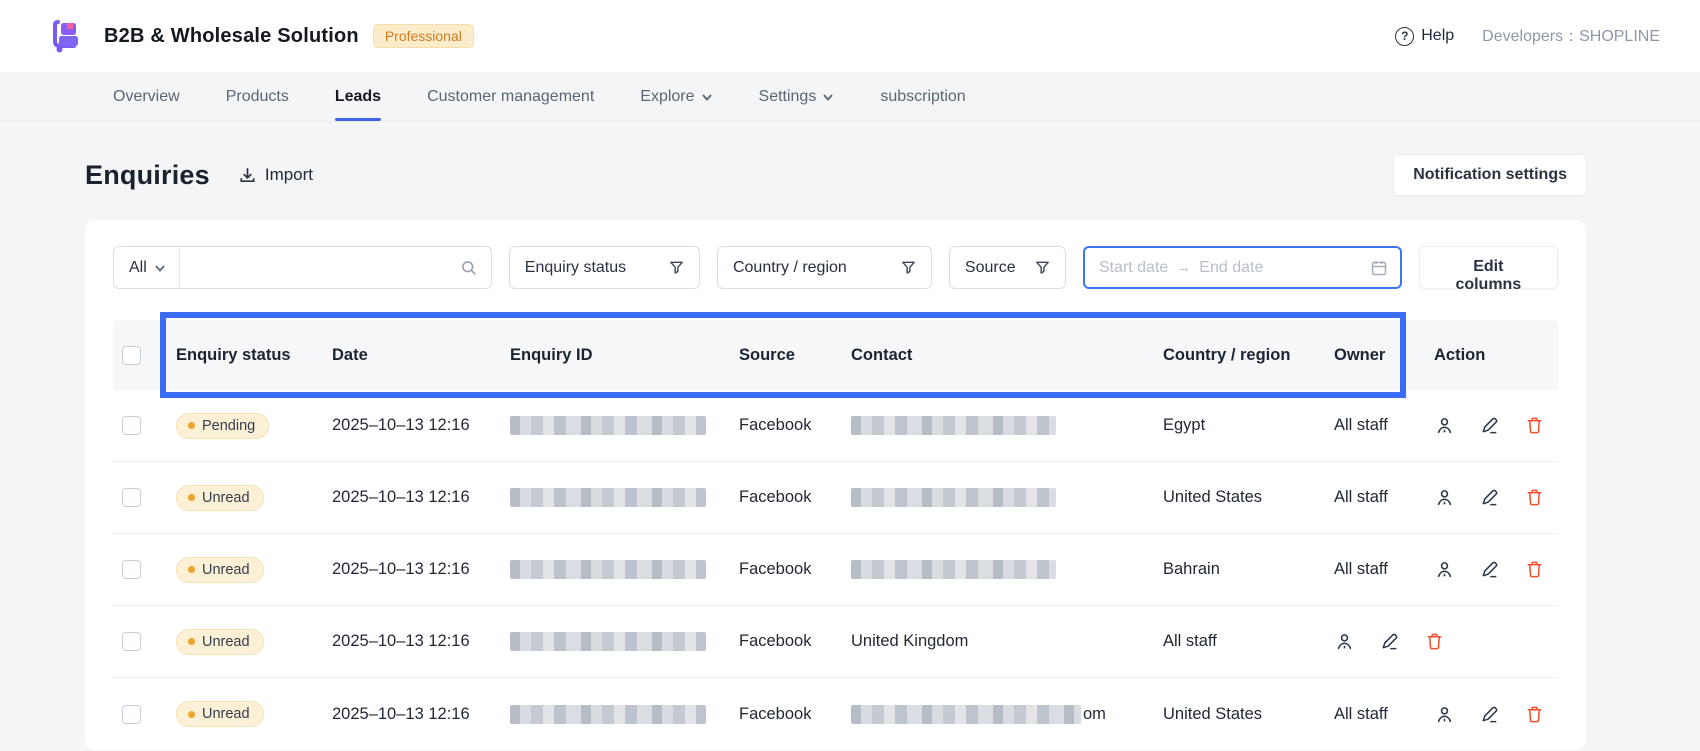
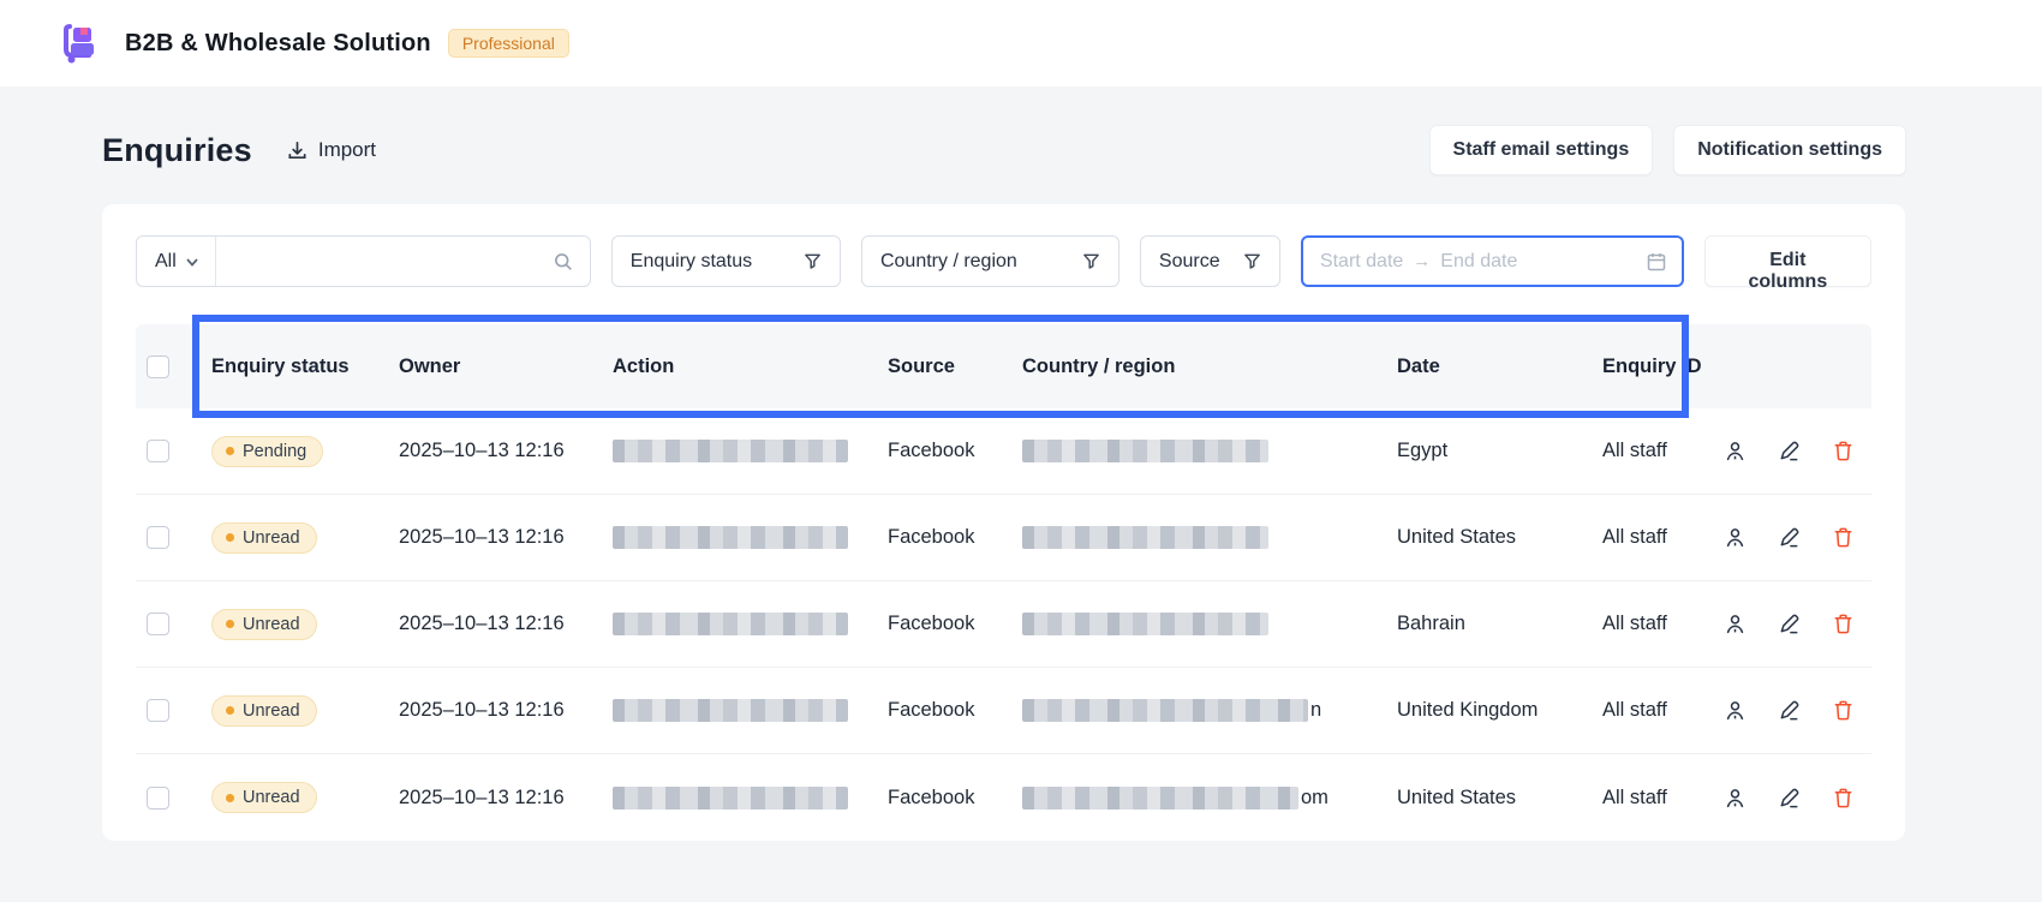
  B2B & Wholesale Solution
  Professional
- ?
- Help
- Developers：SHOPLINE
- Overview
- Products
- Leads
- Customer management
- Explore
- Settings
- subscription
  Enquiries
  Import
+ Staff email settings
  Notification settings
  All
  Enquiry status
  Country / region
  Source
  Start date
  →
  End date
  Edit columns
  Enquiry status
- Date
+ Owner
- Enquiry ID
+ Action
  Source
- Contact
  Country / region
- Owner
+ Date
- Action
+ Enquiry ID
  Pending
  2025–10–13 12:16
  Facebook
  Egypt
  All staff
  Unread
  2025–10–13 12:16
  Facebook
  United States
  All staff
  Unread
  2025–10–13 12:16
  Facebook
  Bahrain
  All staff
  Unread
  2025–10–13 12:16
  Facebook
+ n
  United Kingdom
  All staff
  Unread
  2025–10–13 12:16
  Facebook
  om
  United States
  All staff
